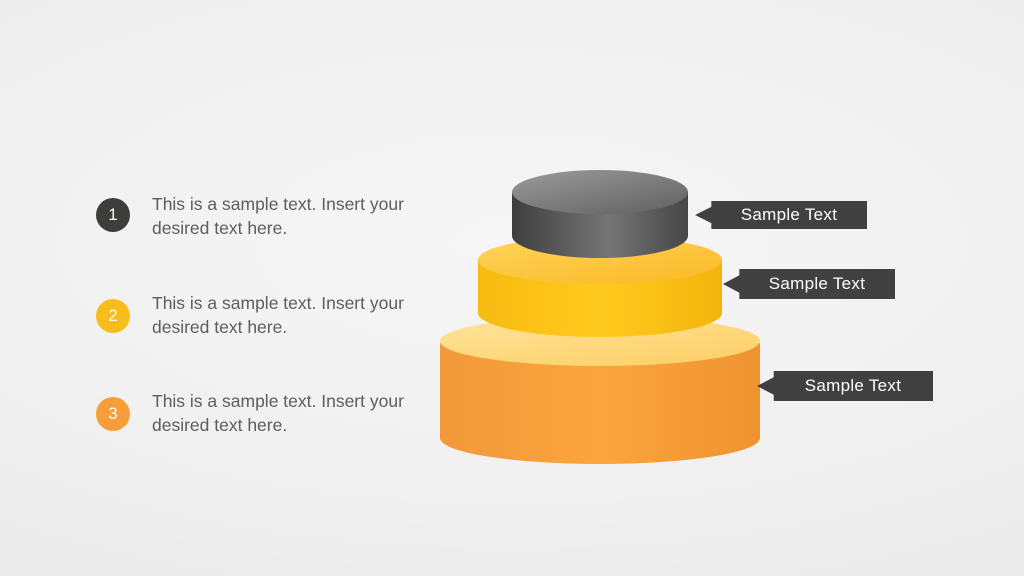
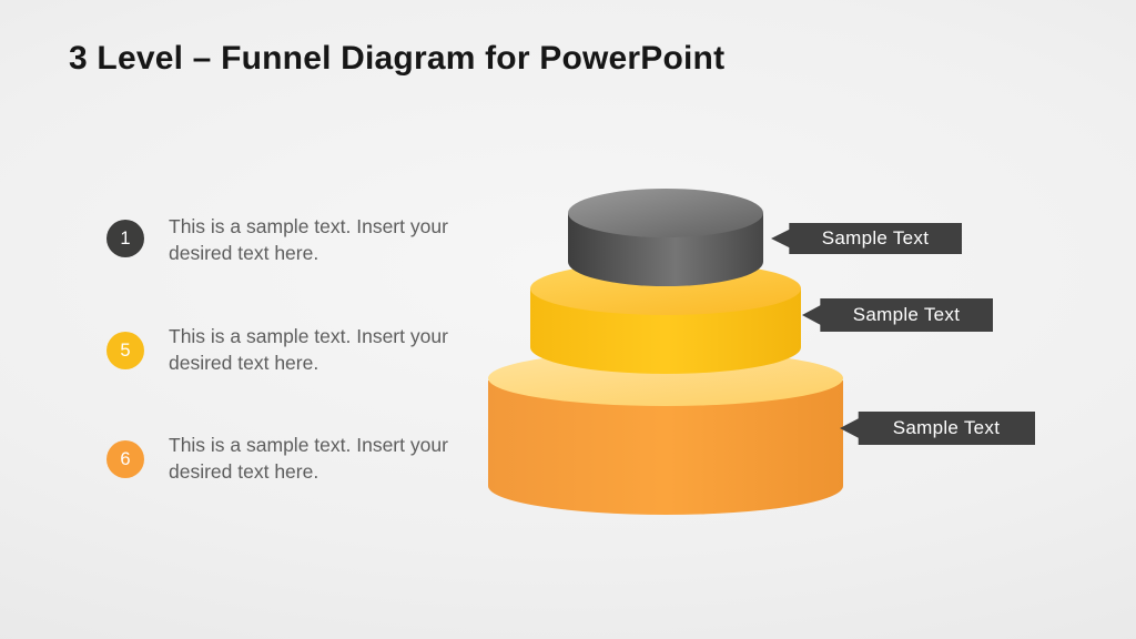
+ 3 Level – Funnel Diagram for PowerPoint
  1
  This is a sample text. Insert your desired text here.
- 2
+ 5
  This is a sample text. Insert your desired text here.
- 3
+ 6
  This is a sample text. Insert your desired text here.
  Sample Text
  Sample Text
  Sample Text
